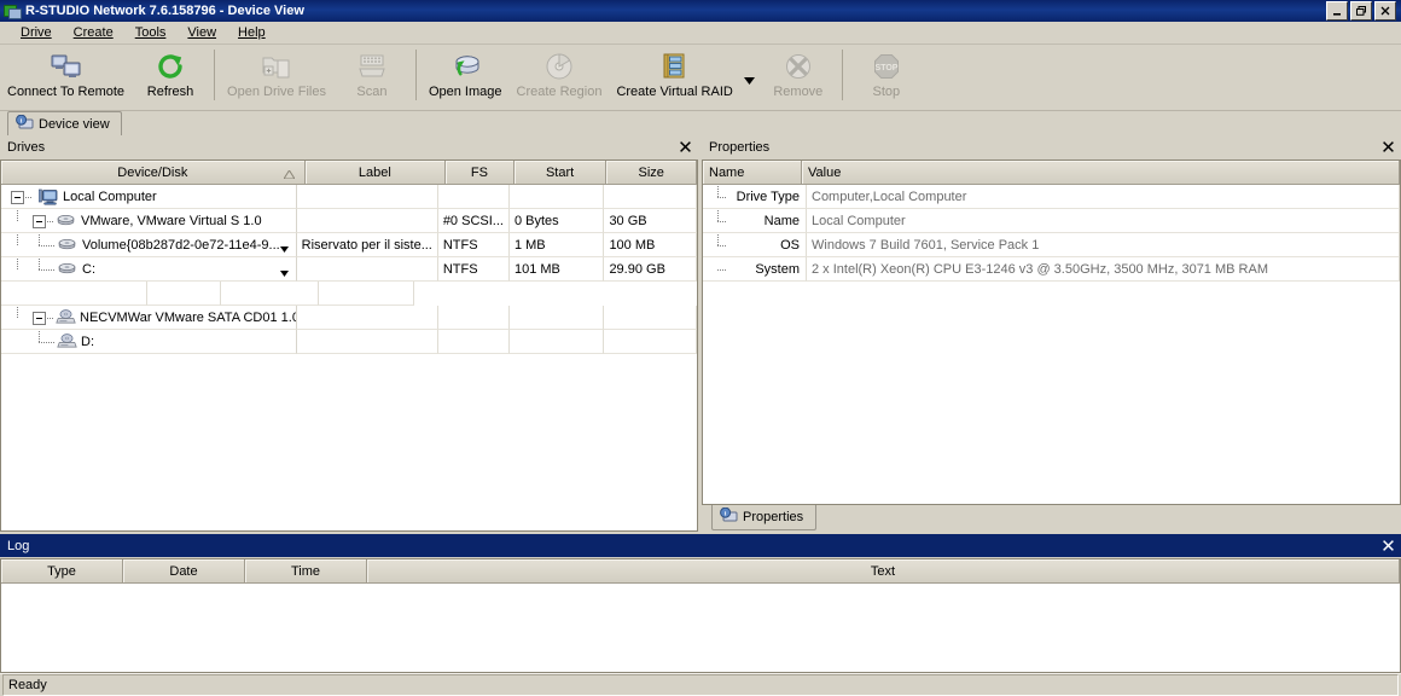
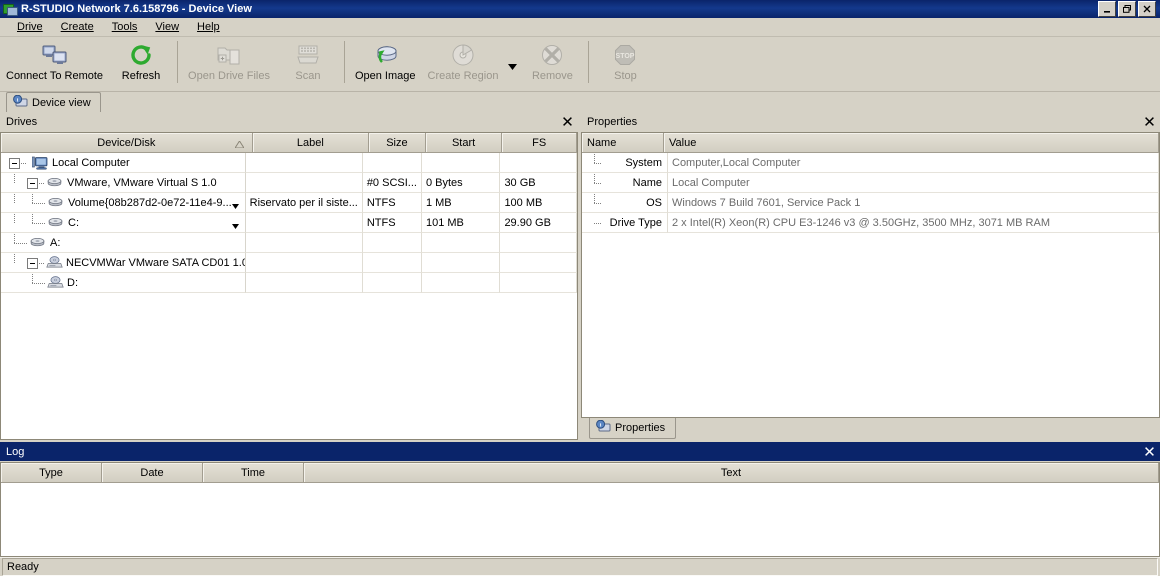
  R-STUDIO Network 7.6.158796 - Device View
  Drive
  Create
  Tools
  View
  Help
  Connect To Remote
  Refresh
  Open Drive Files
  Scan
  Open Image
  Create Region
- Create Virtual RAID
  Remove
  Stop
  Device view
  Drives
  Device/Disk
  Label
- FS
+ Size
  Start
- Size
+ FS
  Local Computer
  VMware, VMware Virtual S 1.0
  #0 SCSI...
  0 Bytes
  30 GB
  Volume{08b287d2-0e72-11e4-9...
  Riservato per il siste...
  NTFS
  1 MB
  100 MB
  C:
  NTFS
  101 MB
  29.90 GB
+ A:
  NECVMWar VMware SATA CD01 1.
  D:
  Properties
  Name
  Value
- Drive Type
+ System
  Computer,Local Computer
  Name
  Local Computer
  OS
  Windows 7 Build 7601, Service Pack 1
- System
+ Drive Type
  2 x Intel(R) Xeon(R) CPU E3-1246 v3 @ 3.50GHz, 3500 MHz, 3071 MB RAM
  Properties
  Log
  Type
  Date
  Time
  Text
  Ready
